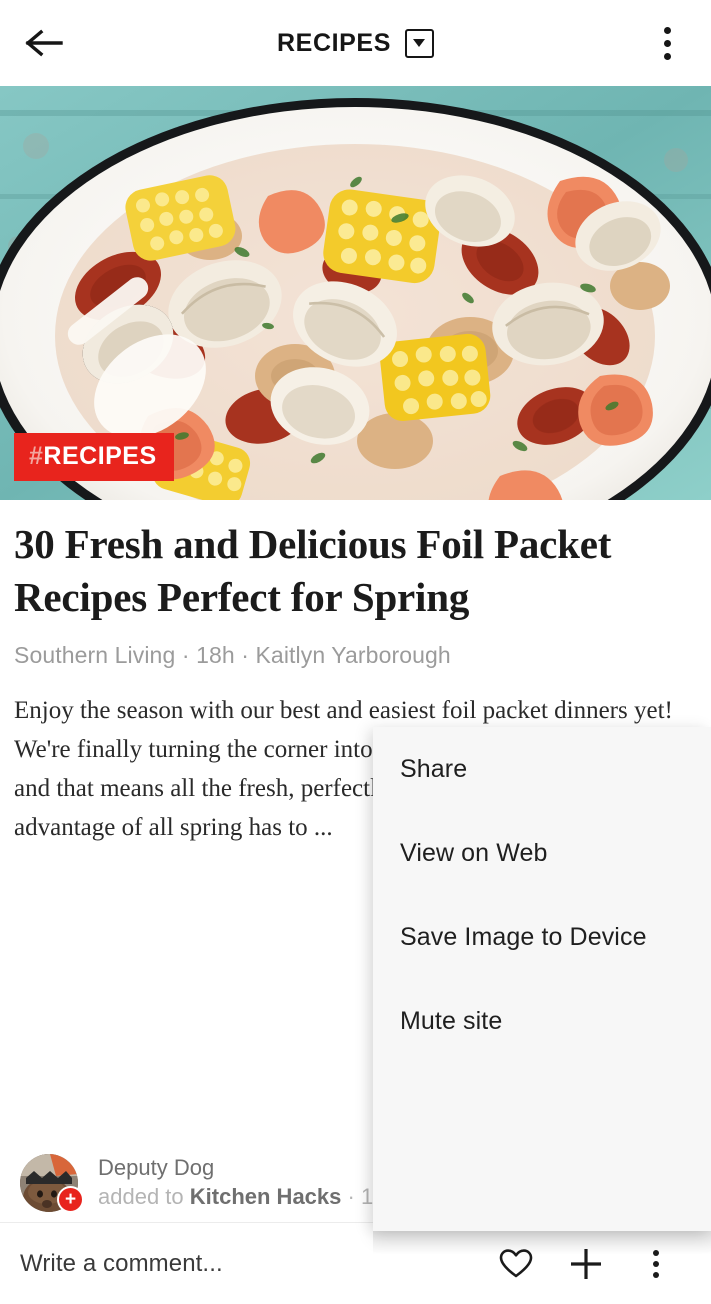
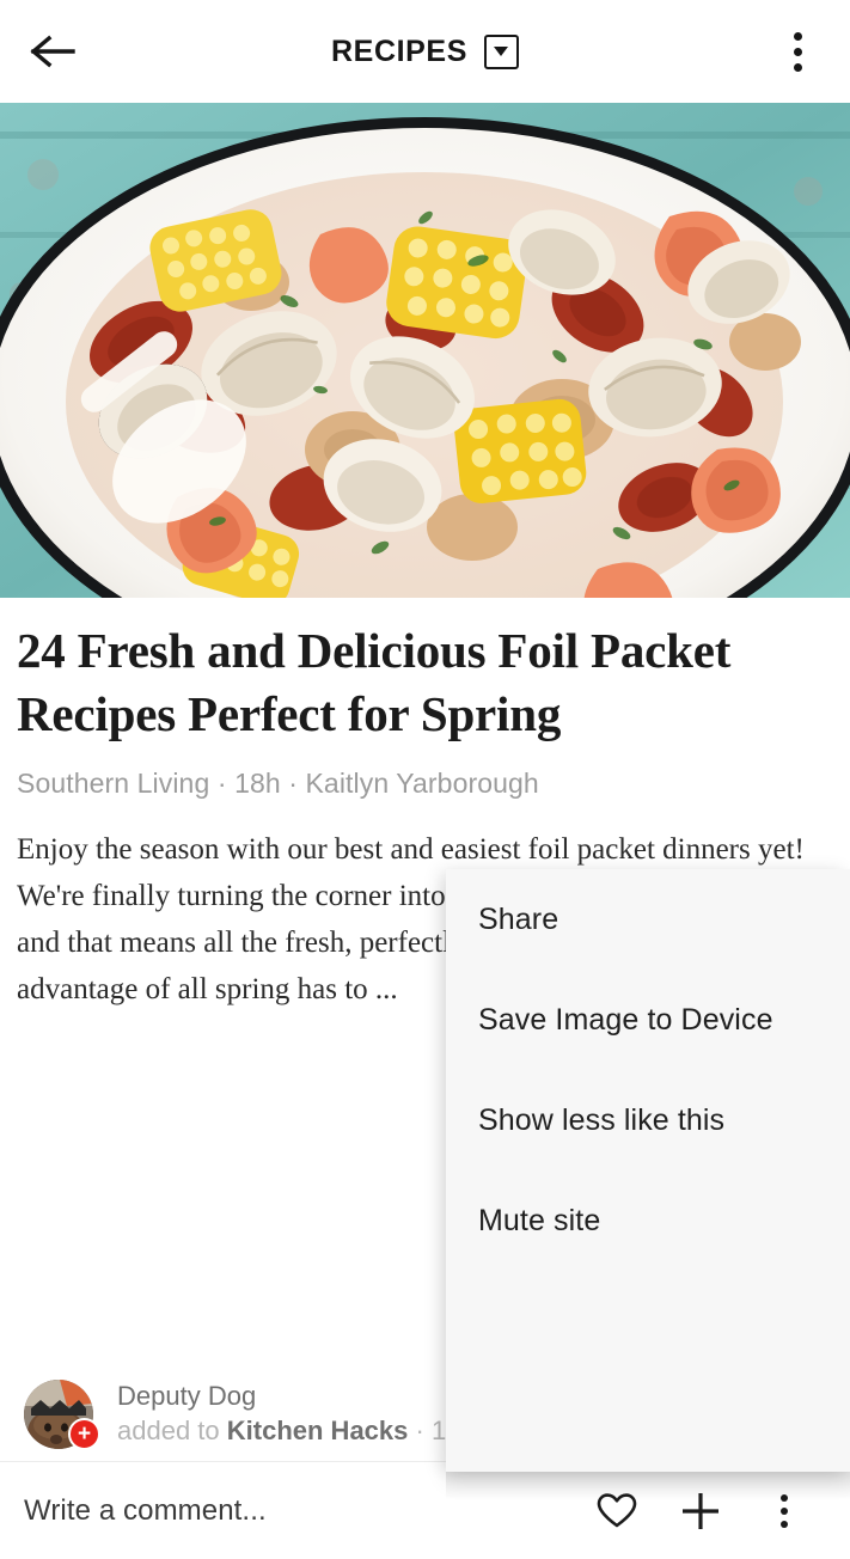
  RECIPES
- #RECIPES
- 30 Fresh and Delicious Foil Packet Recipes Perfect for Spring
+ 24 Fresh and Delicious Foil Packet Recipes Perfect for Spring
  Southern Living · 18h · Kaitlyn Yarborough
  Enjoy the season with our best and easiest foil packet dinners yet! We're finally turning the corner into and that means all the fresh, perfect advantage of all spring has to ...
  +
  Deputy Dog
  added to Kitchen Hacks · 1
  Write a comment...
  Share
- View on Web
  Save Image to Device
+ Show less like this
  Mute site
